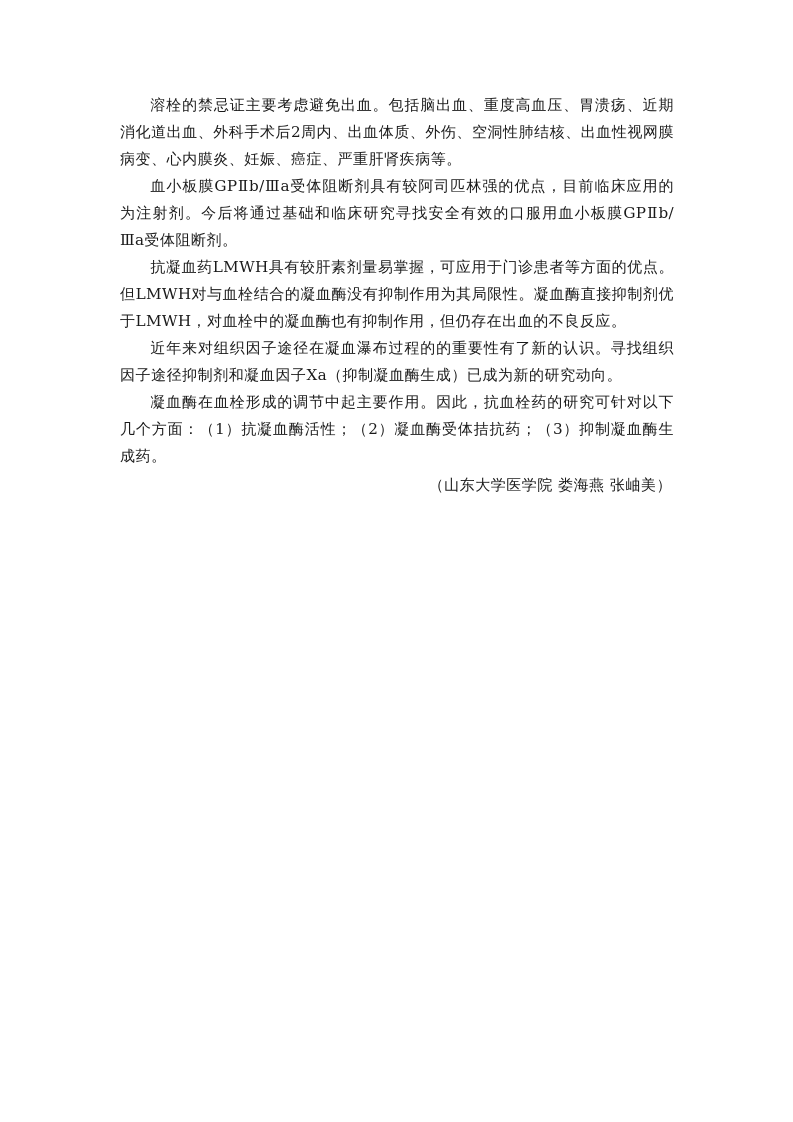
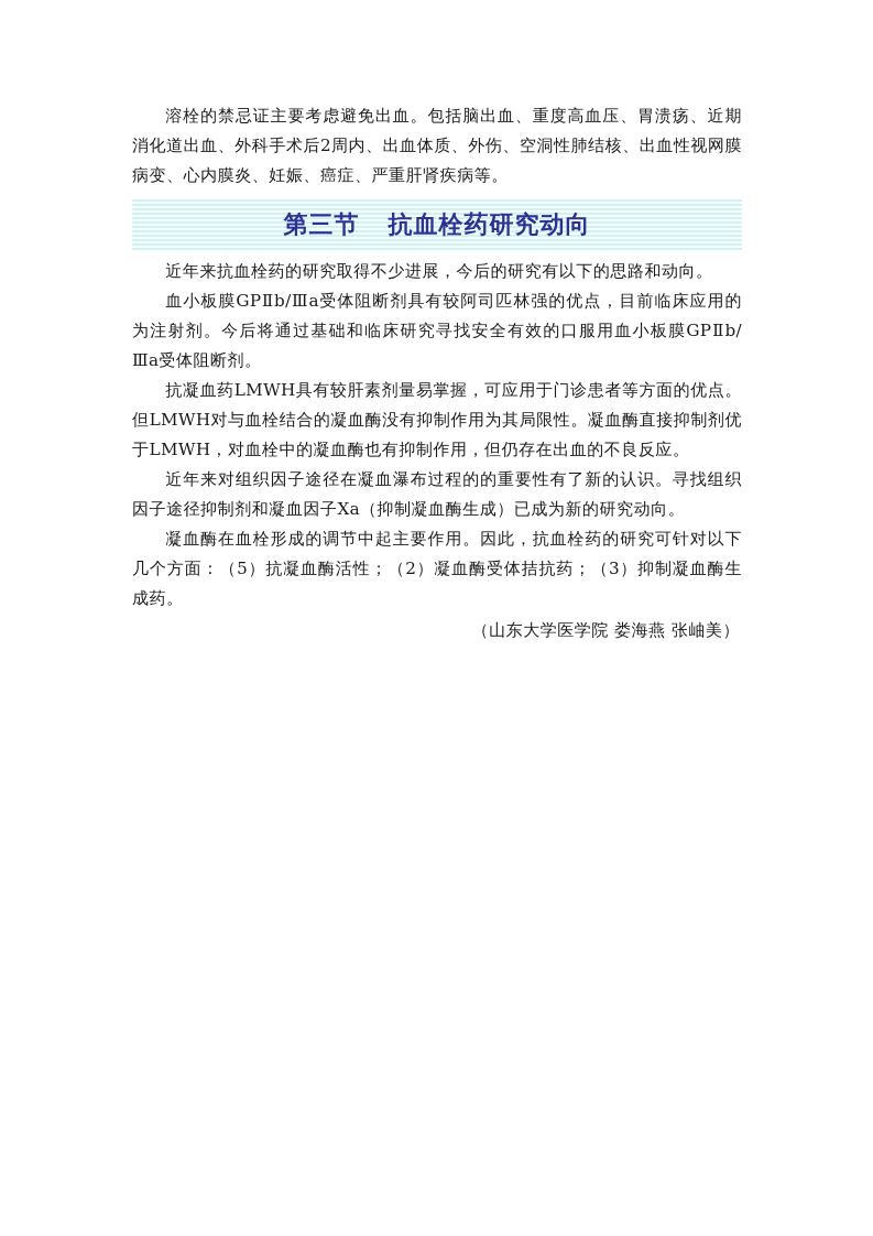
  溶栓的禁忌证主要考虑避免出血。包括脑出血、重度高血压、胃溃疡、近期消化道出血、外科手术后2周内、出血体质、外伤、空洞性肺结核、出血性视网膜病变、心内膜炎、妊娠、癌症、严重肝肾疾病等。
+ 第三节 抗血栓药研究动向
+ 近年来抗血栓药的研究取得不少进展，今后的研究有以下的思路和动向。
  血小板膜GPⅡb/Ⅲa受体阻断剂具有较阿司匹林强的优点，目前临床应用的为注射剂。今后将通过基础和临床研究寻找安全有效的口服用血小板膜GPⅡb/Ⅲa受体阻断剂。
  抗凝血药LMWH具有较肝素剂量易掌握，可应用于门诊患者等方面的优点。但LMWH对与血栓结合的凝血酶没有抑制作用为其局限性。凝血酶直接抑制剂优于LMWH，对血栓中的凝血酶也有抑制作用，但仍存在出血的不良反应。
  近年来对组织因子途径在凝血瀑布过程的的重要性有了新的认识。寻找组织因子途径抑制剂和凝血因子Ⅹa（抑制凝血酶生成）已成为新的研究动向。
- 凝血酶在血栓形成的调节中起主要作用。因此，抗血栓药的研究可针对以下几个方面：（1）抗凝血酶活性；（2）凝血酶受体拮抗药；（3）抑制凝血酶生成药。
+ 凝血酶在血栓形成的调节中起主要作用。因此，抗血栓药的研究可针对以下几个方面：（5）抗凝血酶活性；（2）凝血酶受体拮抗药；（3）抑制凝血酶生成药。
  （山东大学医学院 娄海燕 张岫美）
